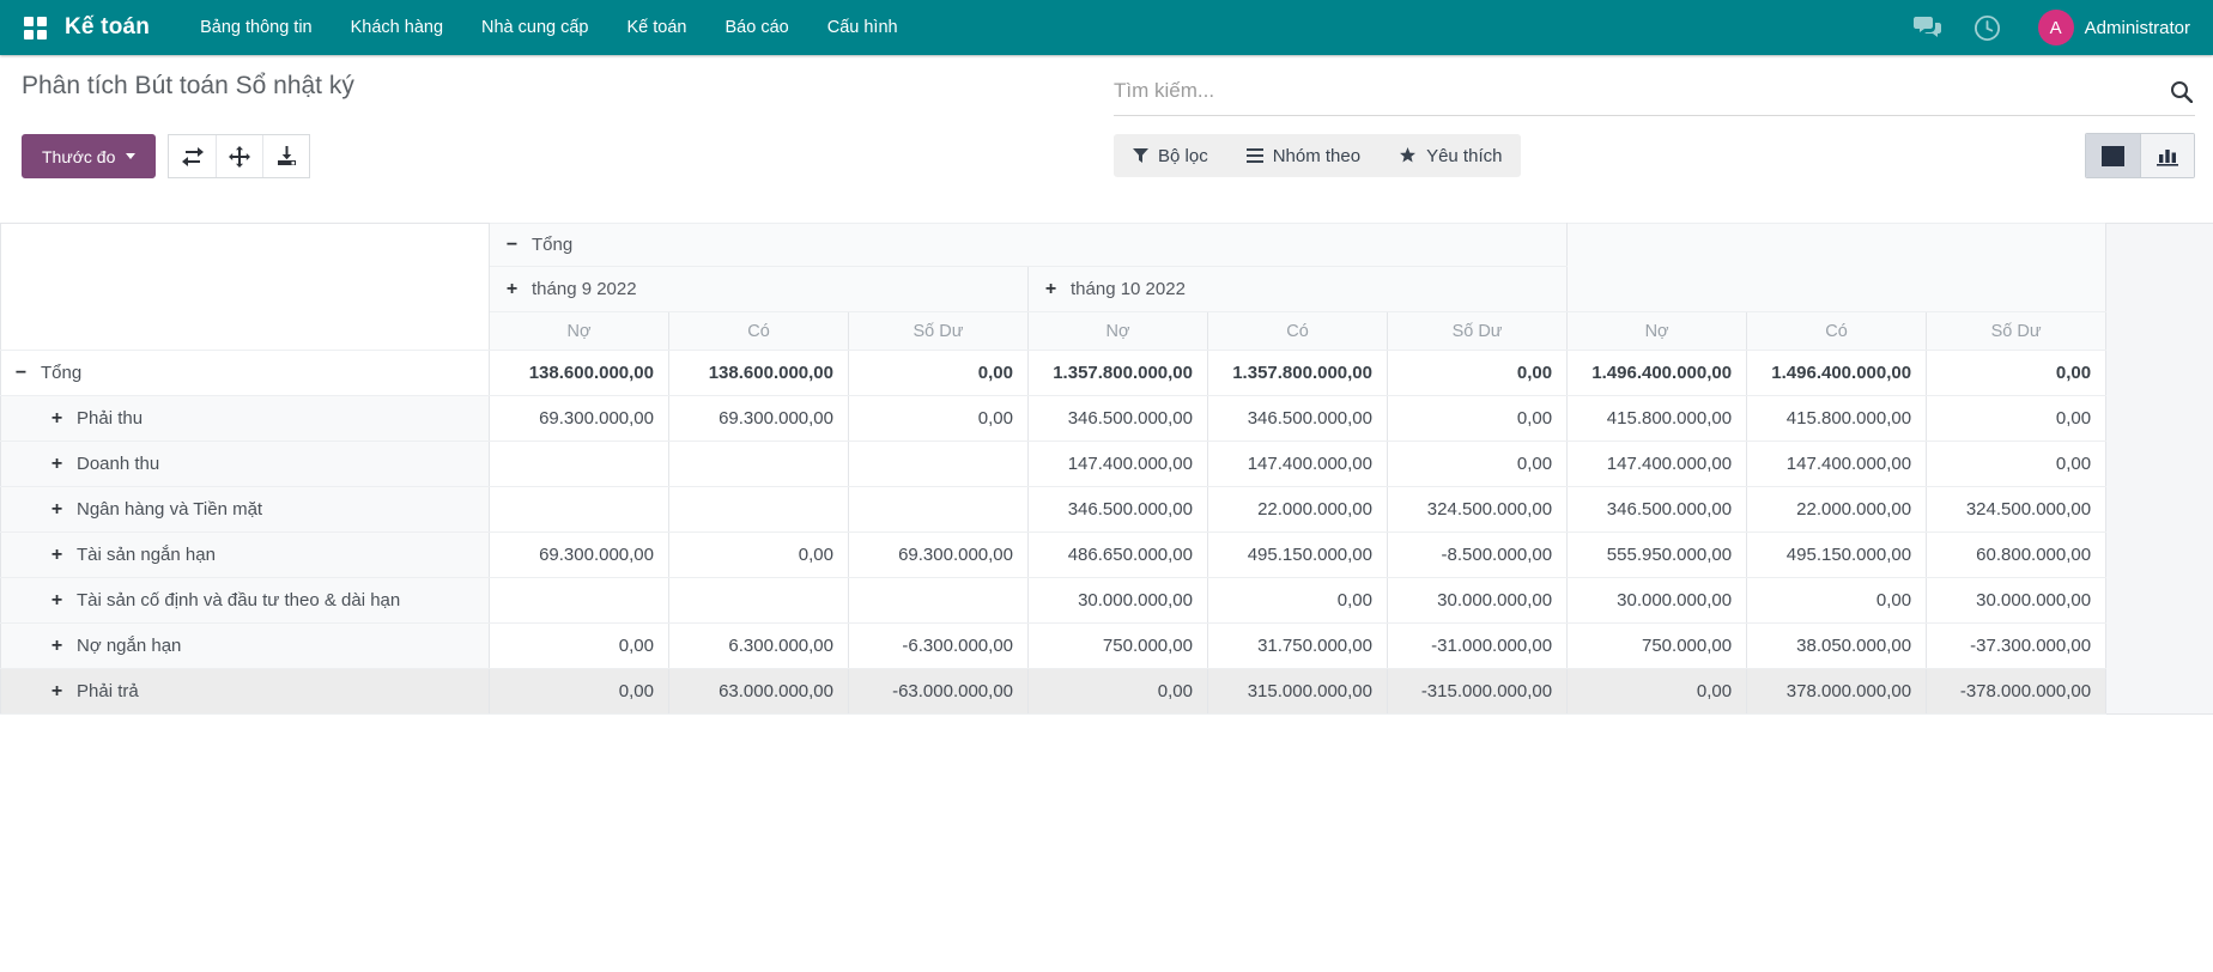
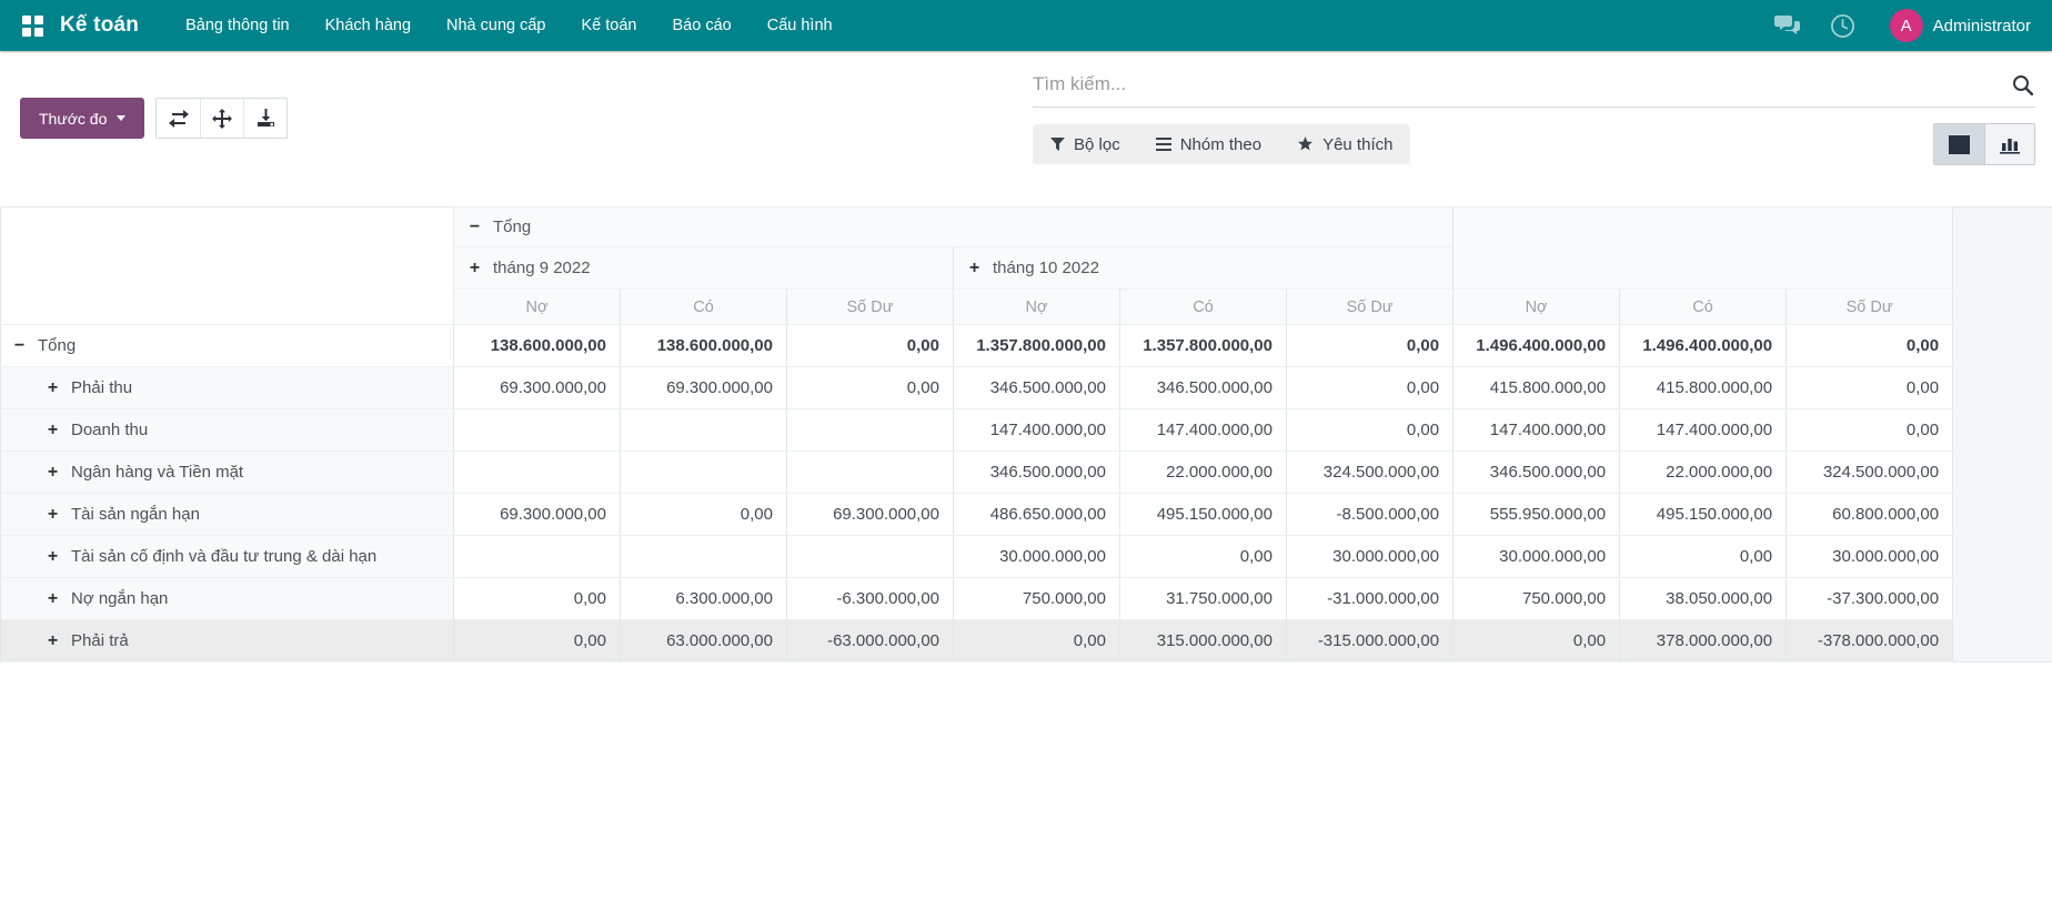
  Kế toán
  Bảng thông tin
  Khách hàng
  Nhà cung cấp
  Kế toán
  Báo cáo
  Cấu hình
  A
  Administrator
- Phân tích Bút toán Sổ nhật ký
  Thước đo
  Tìm kiếm...
  Bộ lọc
  Nhóm theo
  Yêu thích
  	− Tổng
  + tháng 9 2022	+ tháng 10 2022
  Nợ	Có	Số Dư	Nợ	Có	Số Dư	Nợ	Có	Số Dư
  − Tổng	138.600.000,00	138.600.000,00	0,00	1.357.800.000,00	1.357.800.000,00	0,00	1.496.400.000,00	1.496.400.000,00	0,00
  + Phải thu	69.300.000,00	69.300.000,00	0,00	346.500.000,00	346.500.000,00	0,00	415.800.000,00	415.800.000,00	0,00
  + Doanh thu				147.400.000,00	147.400.000,00	0,00	147.400.000,00	147.400.000,00	0,00
  + Ngân hàng và Tiền mặt				346.500.000,00	22.000.000,00	324.500.000,00	346.500.000,00	22.000.000,00	324.500.000,00
  + Tài sản ngắn hạn	69.300.000,00	0,00	69.300.000,00	486.650.000,00	495.150.000,00	-8.500.000,00	555.950.000,00	495.150.000,00	60.800.000,00
- + Tài sản cố định và đầu tư theo & dài hạn				30.000.000,00	0,00	30.000.000,00	30.000.000,00	0,00	30.000.000,00
+ + Tài sản cố định và đầu tư trung & dài hạn				30.000.000,00	0,00	30.000.000,00	30.000.000,00	0,00	30.000.000,00
  + Nợ ngắn hạn	0,00	6.300.000,00	-6.300.000,00	750.000,00	31.750.000,00	-31.000.000,00	750.000,00	38.050.000,00	-37.300.000,00
  + Phải trả	0,00	63.000.000,00	-63.000.000,00	0,00	315.000.000,00	-315.000.000,00	0,00	378.000.000,00	-378.000.000,00
